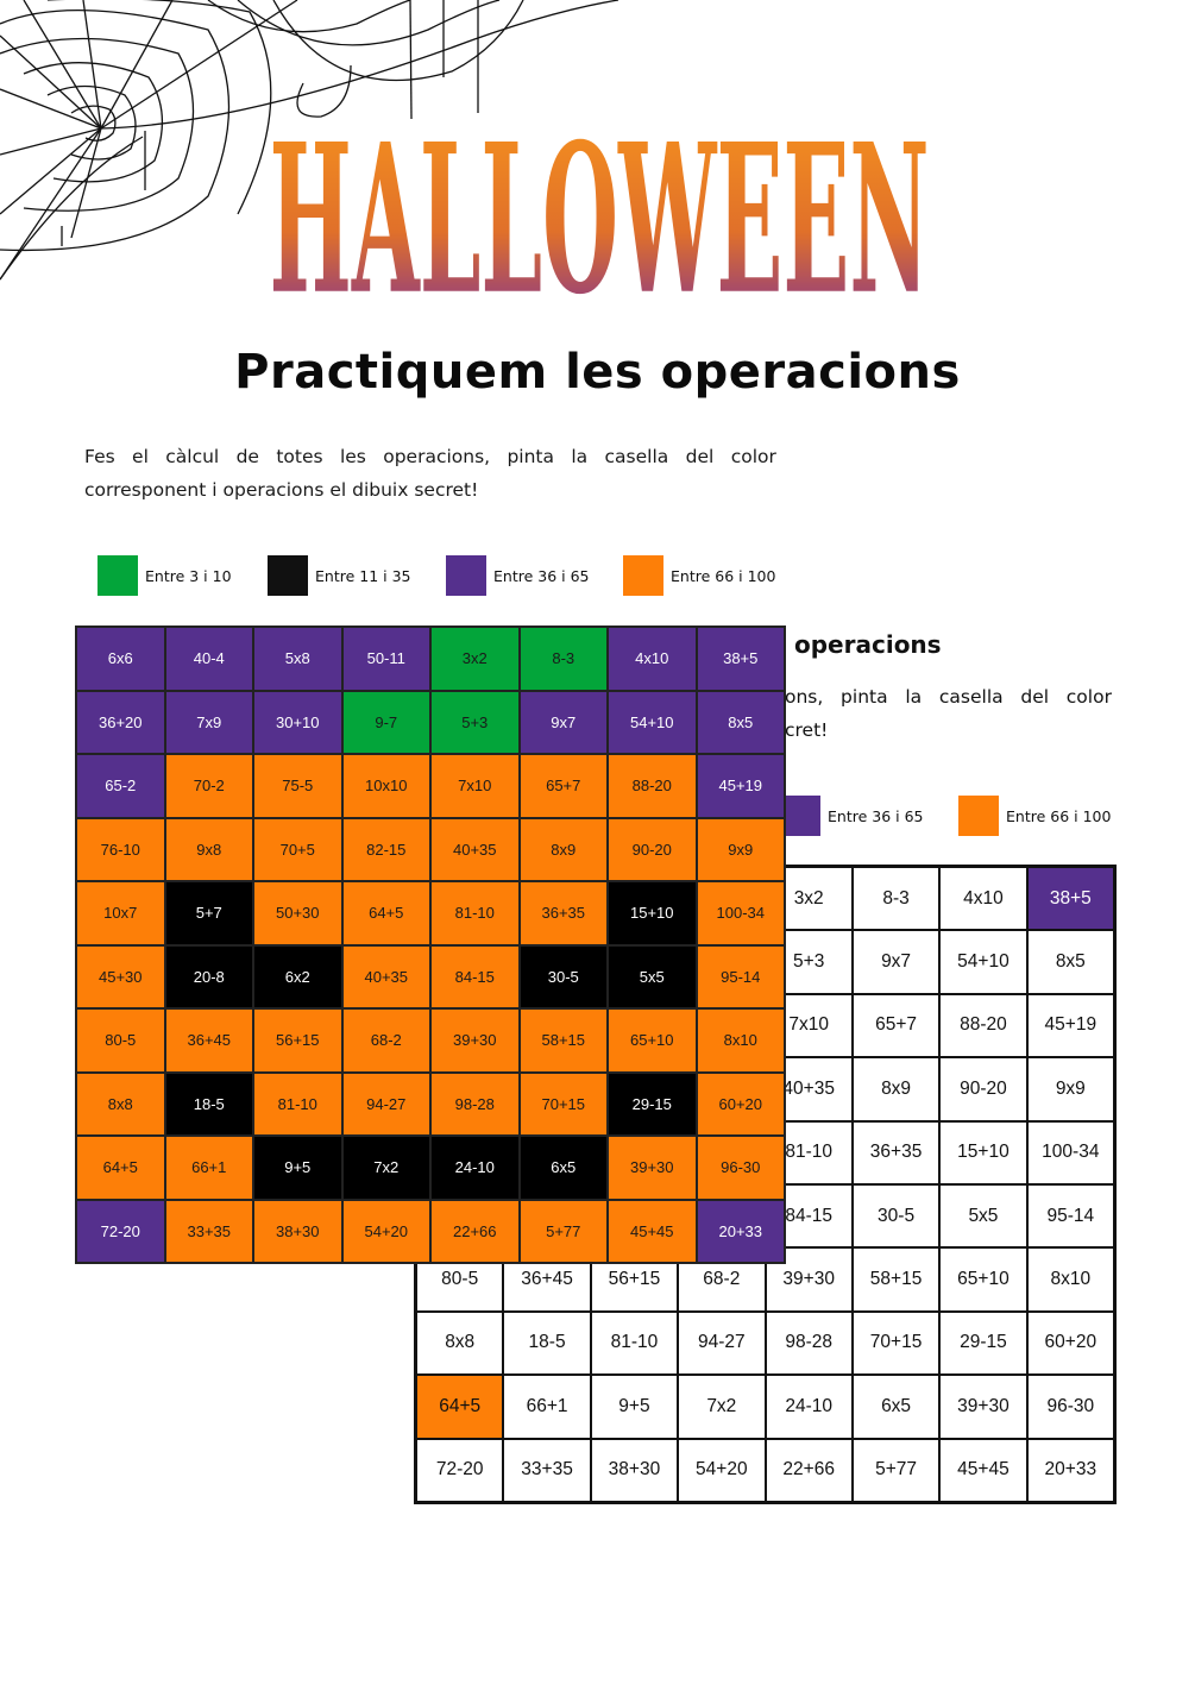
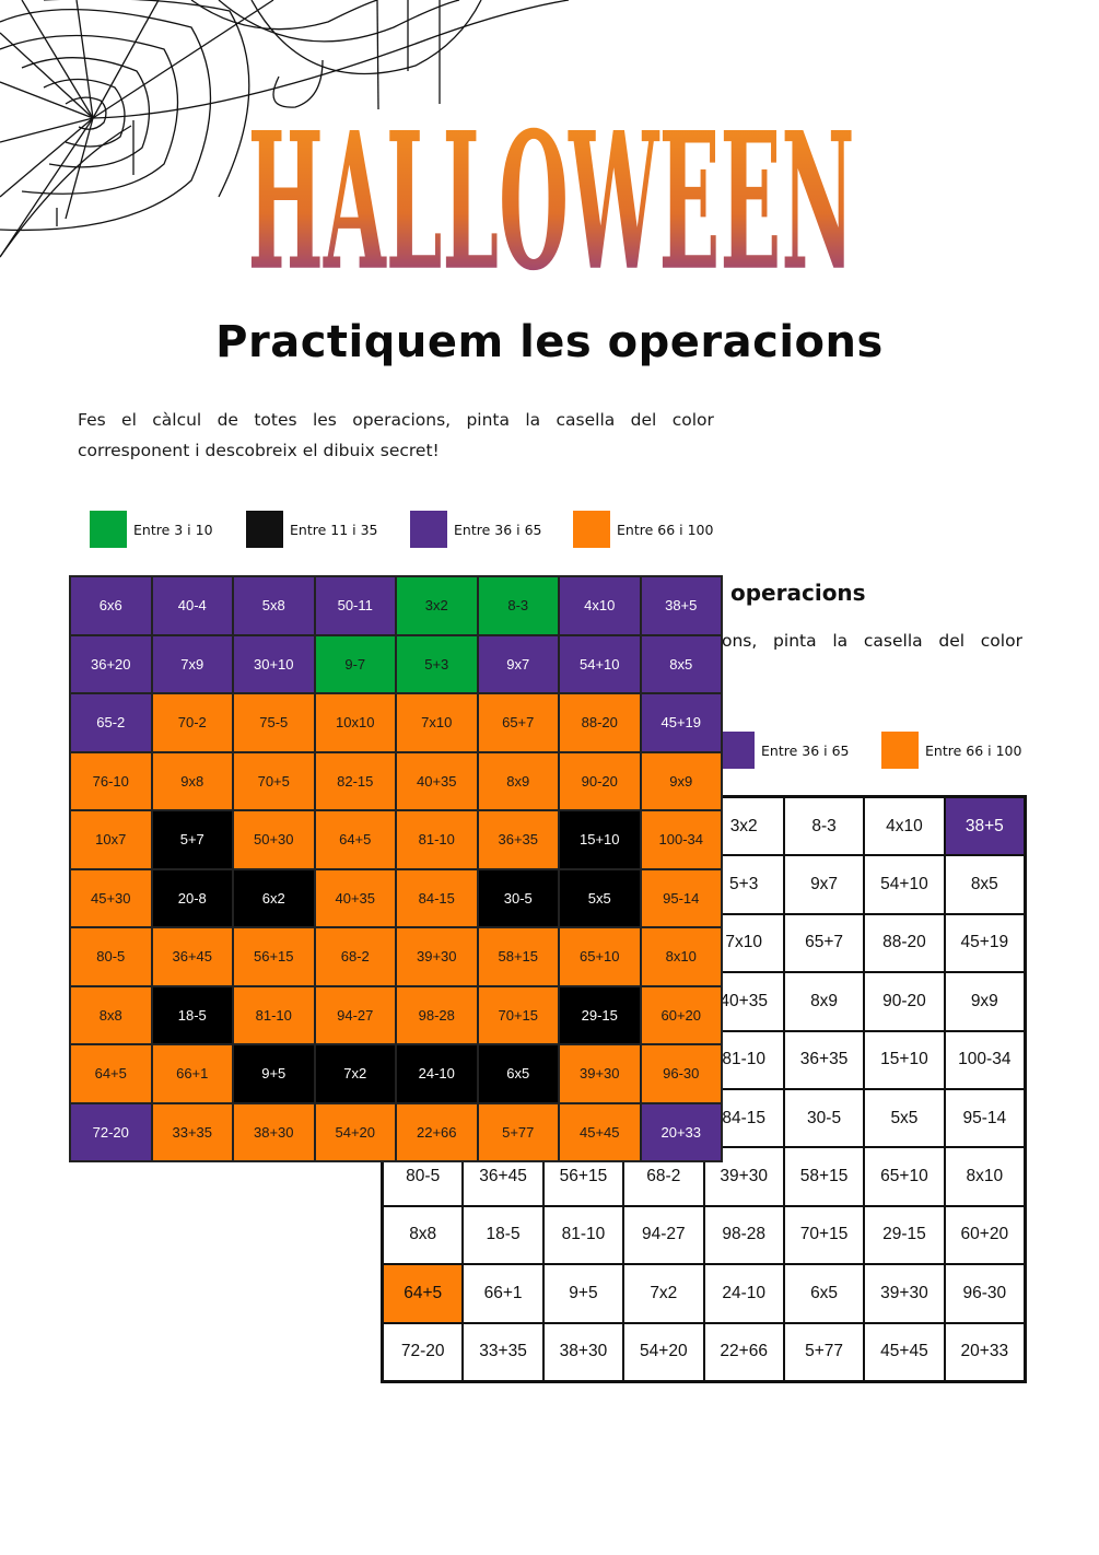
  HALLOWEEN
  Practiquem les operacions
  operacions
  ons,
  pinta
  la
  casella
  del
  color
- cret!
  Entre 36 i 65
  Entre 66 i 100
  3x2
  8-3
  4x10
  38+5
  5+3
  9x7
  54+10
  8x5
  7x10
  65+7
  88-20
  45+19
  40+35
  8x9
  90-20
  9x9
  81-10
  36+35
  15+10
  100-34
  84-15
  30-5
  5x5
  95-14
  80-5
  36+45
  56+15
  68-2
  39+30
  58+15
  65+10
  8x10
  8x8
  18-5
  81-10
  94-27
  98-28
  70+15
  29-15
  60+20
  64+5
  66+1
  9+5
  7x2
  24-10
  6x5
  39+30
  96-30
  72-20
  33+35
  38+30
  54+20
  22+66
  5+77
  45+45
  20+33
  Fes
  el
  càlcul
  de
  totes
  les
  operacions,
  pinta
  la
  casella
  del
  color
- corresponent i operacions el dibuix secret!
+ corresponent i descobreix el dibuix secret!
  Entre 3 i 10
  Entre 11 i 35
  Entre 36 i 65
  Entre 66 i 100
  6x6
  40-4
  5x8
  50-11
  3x2
  8-3
  4x10
  38+5
  36+20
  7x9
  30+10
  9-7
  5+3
  9x7
  54+10
  8x5
  65-2
  70-2
  75-5
  10x10
  7x10
  65+7
  88-20
  45+19
  76-10
  9x8
  70+5
  82-15
  40+35
  8x9
  90-20
  9x9
  10x7
  5+7
  50+30
  64+5
  81-10
  36+35
  15+10
  100-34
  45+30
  20-8
  6x2
  40+35
  84-15
  30-5
  5x5
  95-14
  80-5
  36+45
  56+15
  68-2
  39+30
  58+15
  65+10
  8x10
  8x8
  18-5
  81-10
  94-27
  98-28
  70+15
  29-15
  60+20
  64+5
  66+1
  9+5
  7x2
  24-10
  6x5
  39+30
  96-30
  72-20
  33+35
  38+30
  54+20
  22+66
  5+77
  45+45
  20+33
